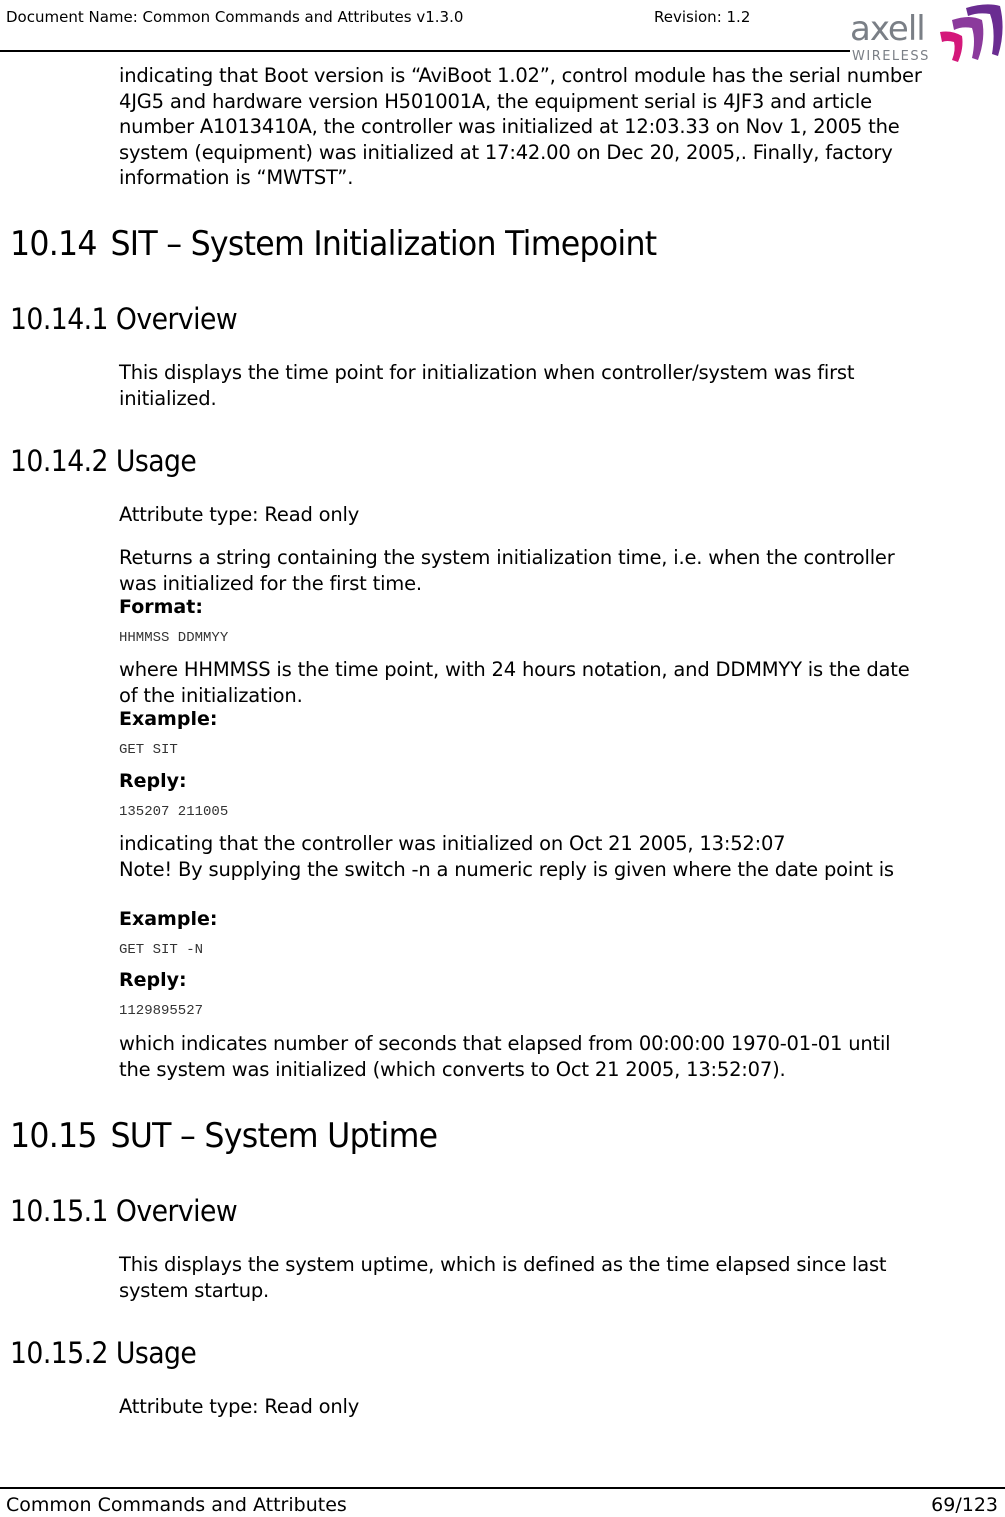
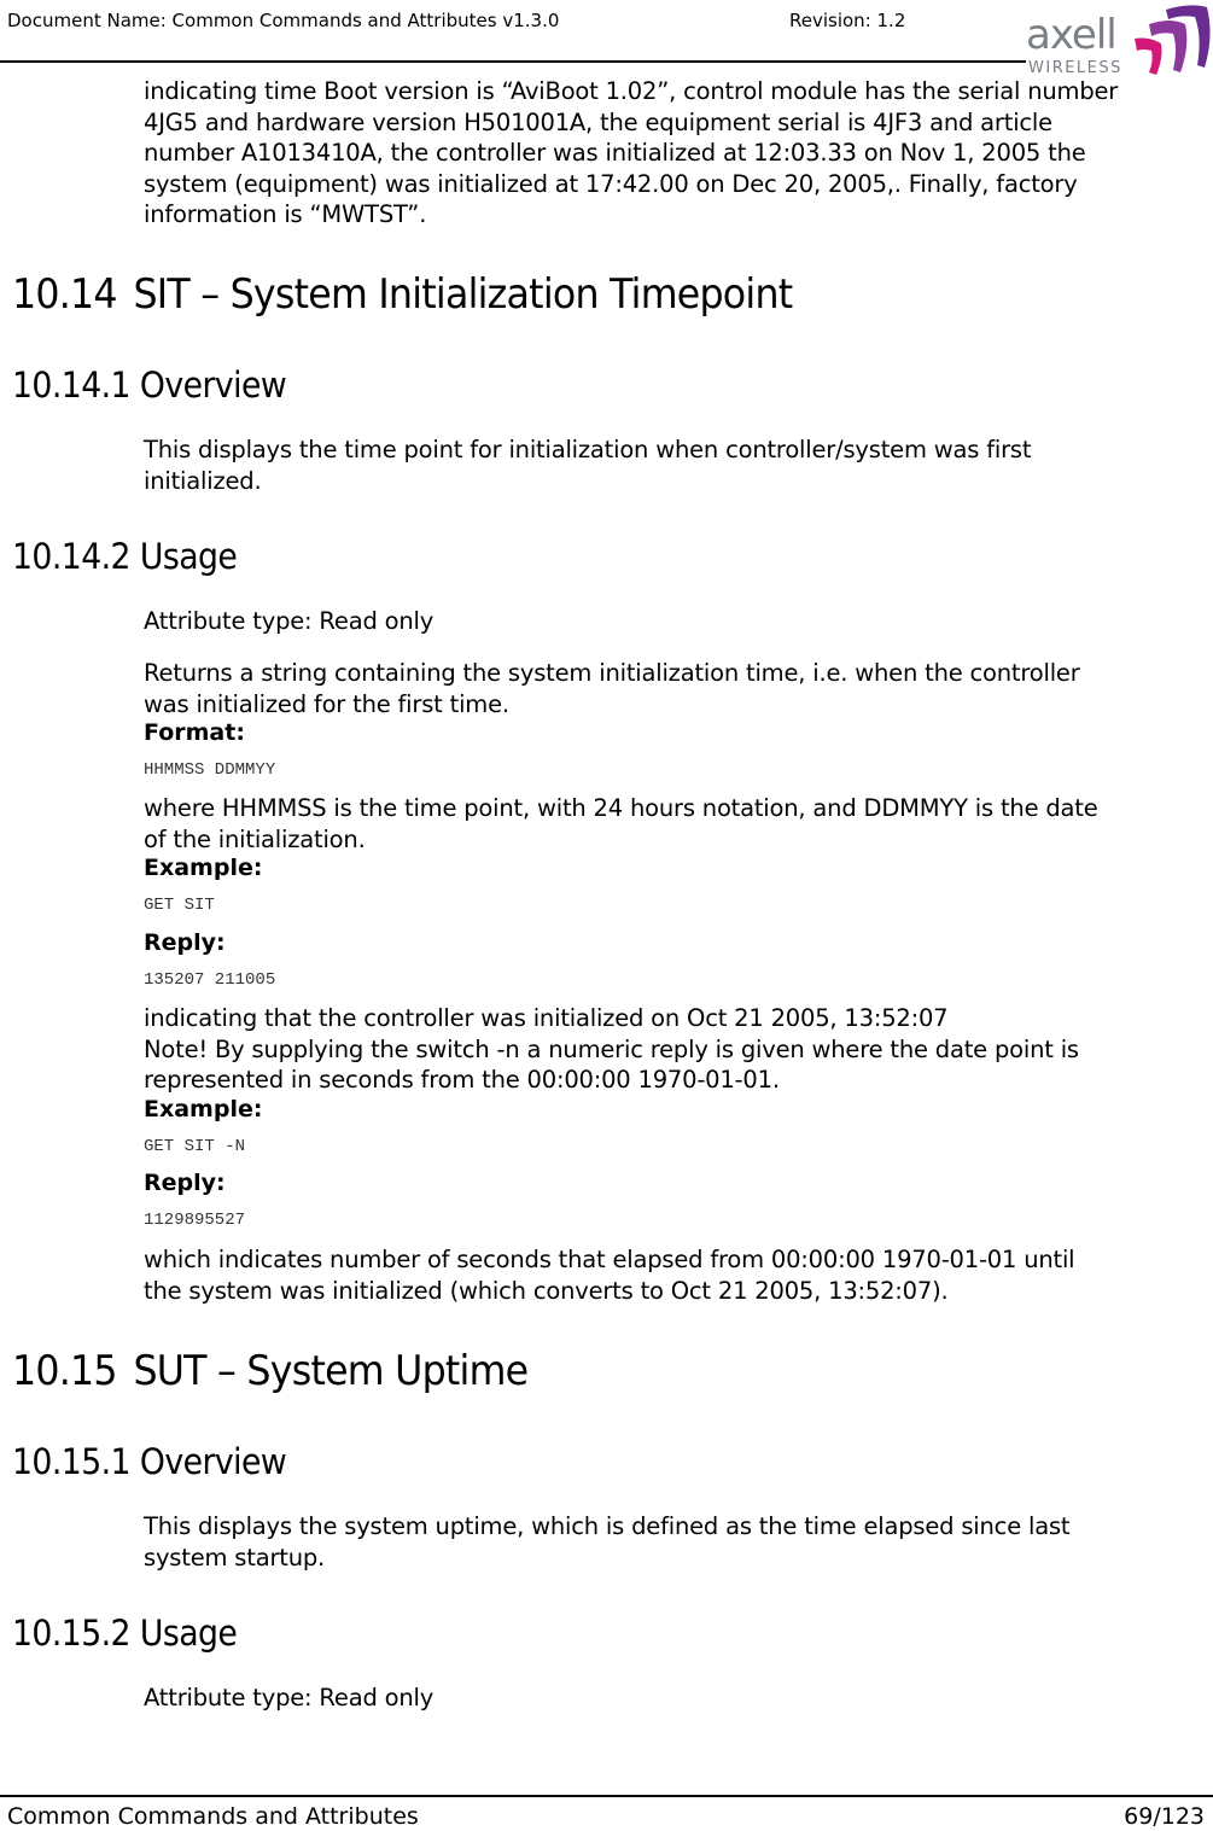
  Document Name: Common Commands and Attributes v1.3.0
  Revision: 1.2
  axell
  WIRELESS
- indicating that Boot version is “AviBoot 1.02”, control module has the serial number
+ indicating time Boot version is “AviBoot 1.02”, control module has the serial number
  4JG5 and hardware version H501001A, the equipment serial is 4JF3 and article
  number A1013410A, the controller was initialized at 12:03.33 on Nov 1, 2005 the
  system (equipment) was initialized at 17:42.00 on Dec 20, 2005,. Finally, factory
  information is “MWTST”.
  10.14 SIT – System Initialization Timepoint
  10.14.1 Overview
  This displays the time point for initialization when controller/system was first
  initialized.
  10.14.2 Usage
  Attribute type: Read only
  Returns a string containing the system initialization time, i.e. when the controller
  was initialized for the first time.
  Format:
  HHMMSS DDMMYY
  where HHMMSS is the time point, with 24 hours notation, and DDMMYY is the date
  of the initialization.
  Example:
  GET SIT
  Reply:
  135207 211005
  indicating that the controller was initialized on Oct 21 2005, 13:52:07
  Note! By supplying the switch -n a numeric reply is given where the date point is
+ represented in seconds from the 00:00:00 1970-01-01.
  Example:
  GET SIT -N
  Reply:
  1129895527
  which indicates number of seconds that elapsed from 00:00:00 1970-01-01 until
  the system was initialized (which converts to Oct 21 2005, 13:52:07).
  10.15 SUT – System Uptime
  10.15.1 Overview
  This displays the system uptime, which is defined as the time elapsed since last
  system startup.
  10.15.2 Usage
  Attribute type: Read only
  Common Commands and Attributes
  69/123
